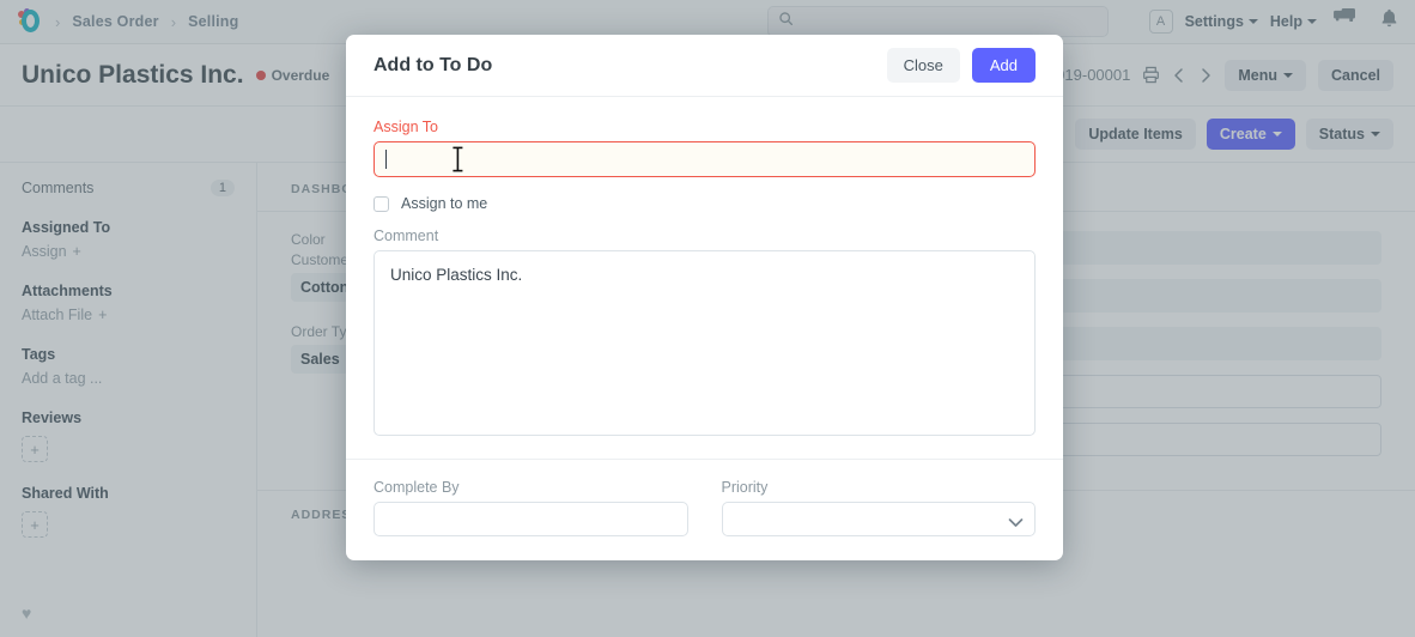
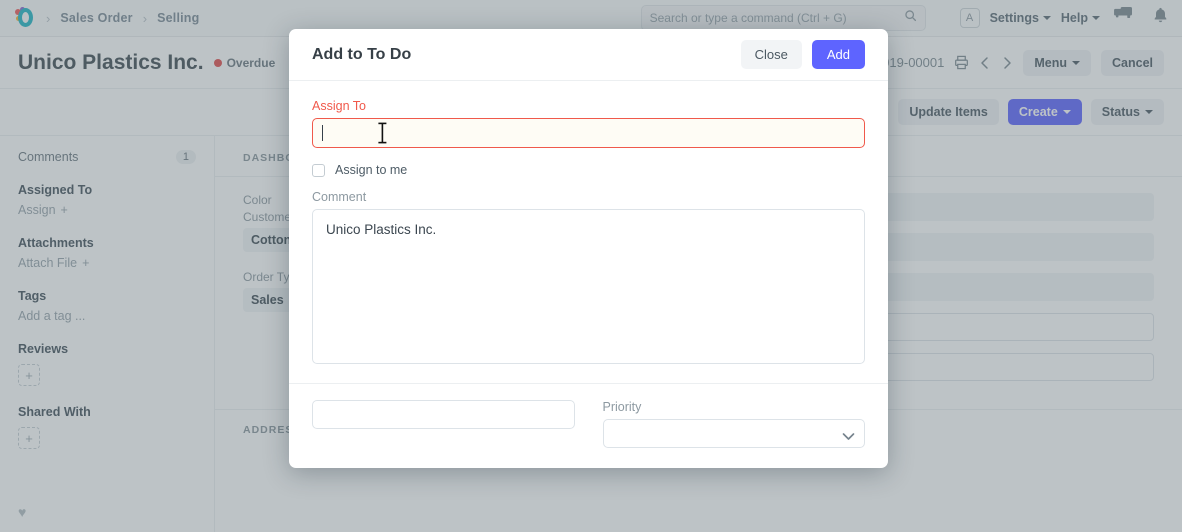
  ›
  Sales Order
  ›
  Selling
+ Search or type a command (Ctrl + G)
  A
  Settings
  Help
  Unico Plastics Inc.
  Overdue
  19-00001
  Menu
  Cancel
  Update Items
  Create
  Status
  Comments
  1
  Assigned To
  Assign
  +
  Attachments
  Attach File
  +
  Tags
  Add a tag ...
  Reviews
  +
  Shared With
  +
  ♥
  Color
  Custome
  Cotton
  Order Ty
  Sales
  Add to To Do
  Close
  Add
  Assign To
  Assign to me
  Comment
  Unico Plastics Inc.
- Complete By
  Priority
